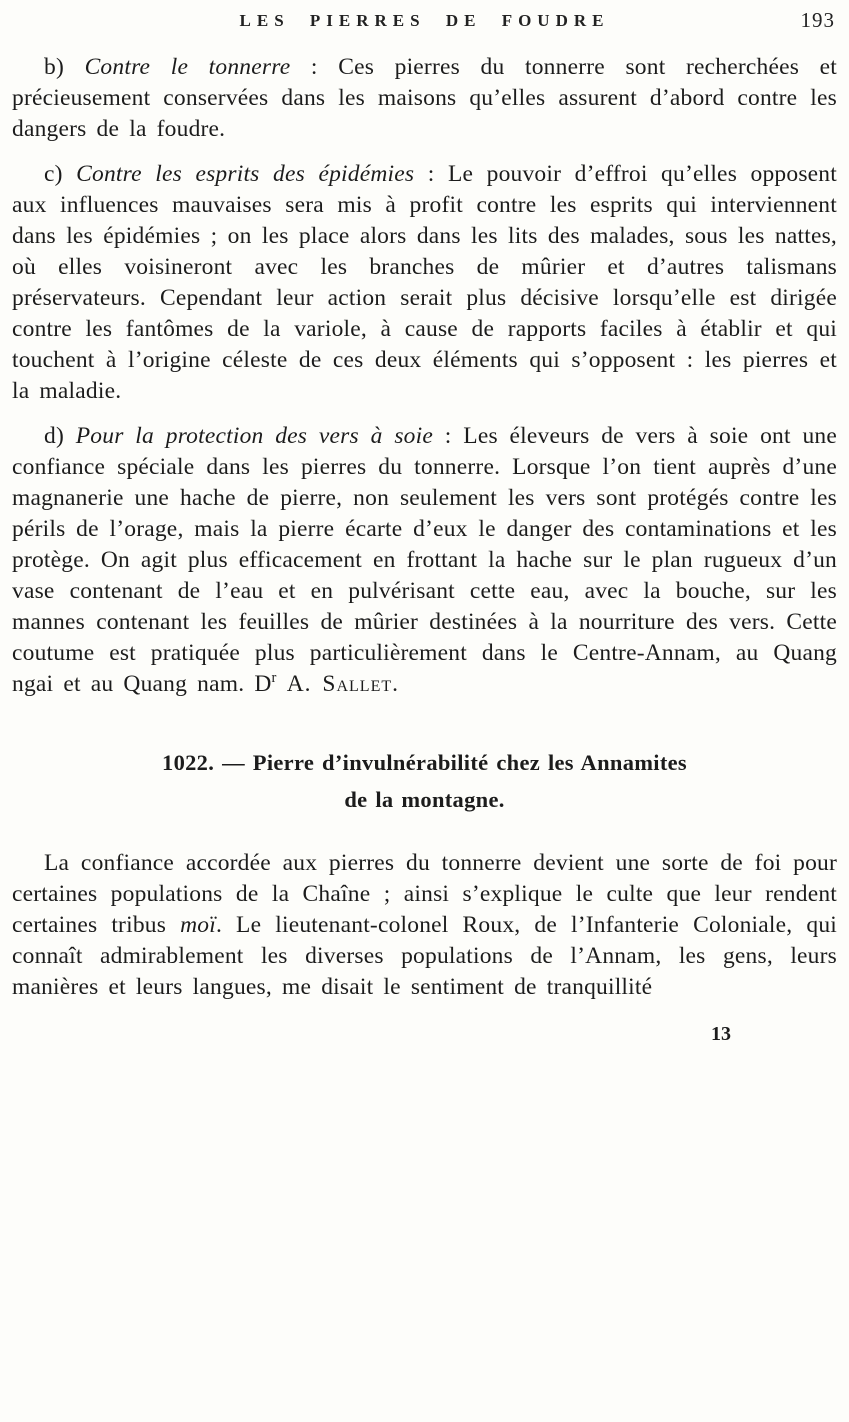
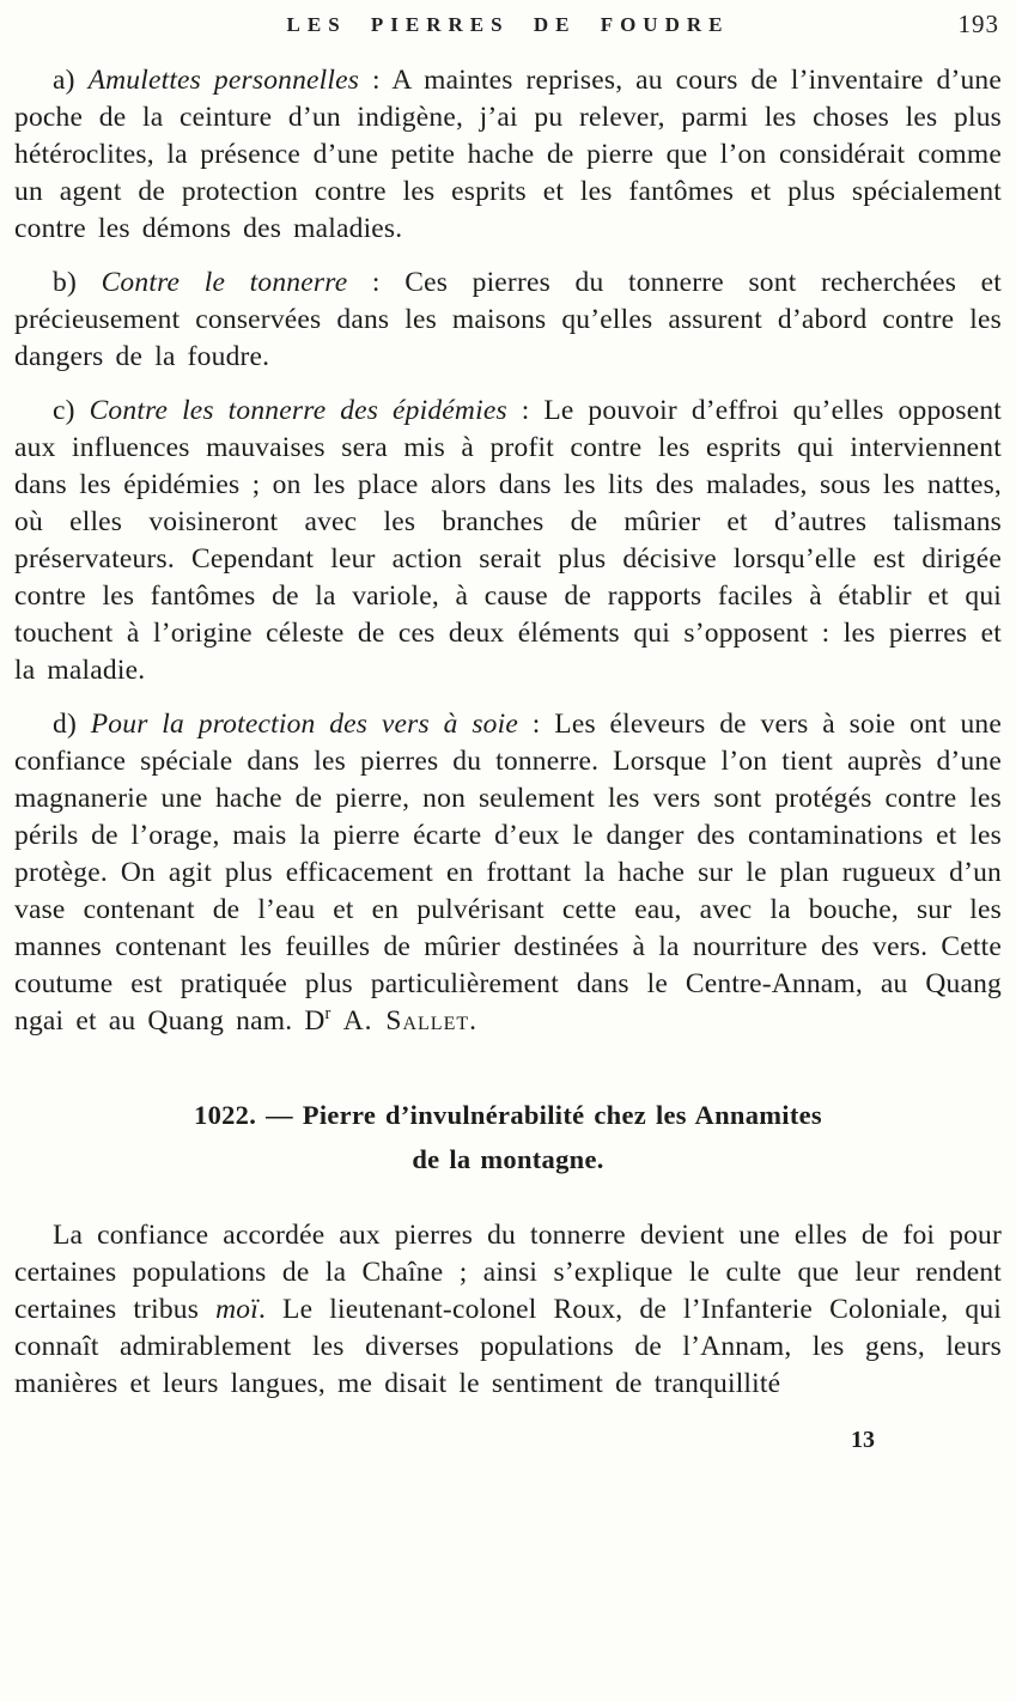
  LES PIERRES DE FOUDRE
  193
+ a) Amulettes personnelles : A maintes reprises, au cours de l’inventaire d’une poche de la ceinture d’un indigène, j’ai pu relever, parmi les choses les plus hétéroclites, la présence d’une petite hache de pierre que l’on considérait comme un agent de protection contre les esprits et les fantômes et plus spécialement contre les démons des maladies.
  b) Contre le tonnerre : Ces pierres du tonnerre sont recherchées et précieusement conservées dans les maisons qu’elles assurent d’abord contre les dangers de la foudre.
- c) Contre les esprits des épidémies : Le pouvoir d’effroi qu’elles opposent aux influences mauvaises sera mis à profit contre les esprits qui interviennent dans les épidémies ; on les place alors dans les lits des malades, sous les nattes, où elles voisineront avec les branches de mûrier et d’autres talismans préservateurs. Cependant leur action serait plus décisive lorsqu’elle est dirigée contre les fantômes de la variole, à cause de rapports faciles à établir et qui touchent à l’origine céleste de ces deux éléments qui s’opposent : les pierres et la maladie.
+ c) Contre les tonnerre des épidémies : Le pouvoir d’effroi qu’elles opposent aux influences mauvaises sera mis à profit contre les esprits qui interviennent dans les épidémies ; on les place alors dans les lits des malades, sous les nattes, où elles voisineront avec les branches de mûrier et d’autres talismans préservateurs. Cependant leur action serait plus décisive lorsqu’elle est dirigée contre les fantômes de la variole, à cause de rapports faciles à établir et qui touchent à l’origine céleste de ces deux éléments qui s’opposent : les pierres et la maladie.
  d) Pour la protection des vers à soie : Les éleveurs de vers à soie ont une confiance spéciale dans les pierres du tonnerre. Lorsque l’on tient auprès d’une magnanerie une hache de pierre, non seulement les vers sont protégés contre les périls de l’orage, mais la pierre écarte d’eux le danger des contaminations et les protège. On agit plus efficacement en frottant la hache sur le plan rugueux d’un vase contenant de l’eau et en pulvérisant cette eau, avec la bouche, sur les mannes contenant les feuilles de mûrier destinées à la nourriture des vers. Cette coutume est pratiquée plus particulièrement dans le Centre-Annam, au Quang ngai et au Quang nam. Dr A. Sallet.
  1022. — Pierre d’invulnérabilité chez les Annamites
  de la montagne.
- La confiance accordée aux pierres du tonnerre devient une sorte de foi pour certaines populations de la Chaîne ; ainsi s’explique le culte que leur rendent certaines tribus moï. Le lieutenant-colonel Roux, de l’Infanterie Coloniale, qui connaît admirablement les diverses populations de l’Annam, les gens, leurs manières et leurs langues, me disait le sentiment de tranquillité
+ La confiance accordée aux pierres du tonnerre devient une elles de foi pour certaines populations de la Chaîne ; ainsi s’explique le culte que leur rendent certaines tribus moï. Le lieutenant-colonel Roux, de l’Infanterie Coloniale, qui connaît admirablement les diverses populations de l’Annam, les gens, leurs manières et leurs langues, me disait le sentiment de tranquillité
  13
